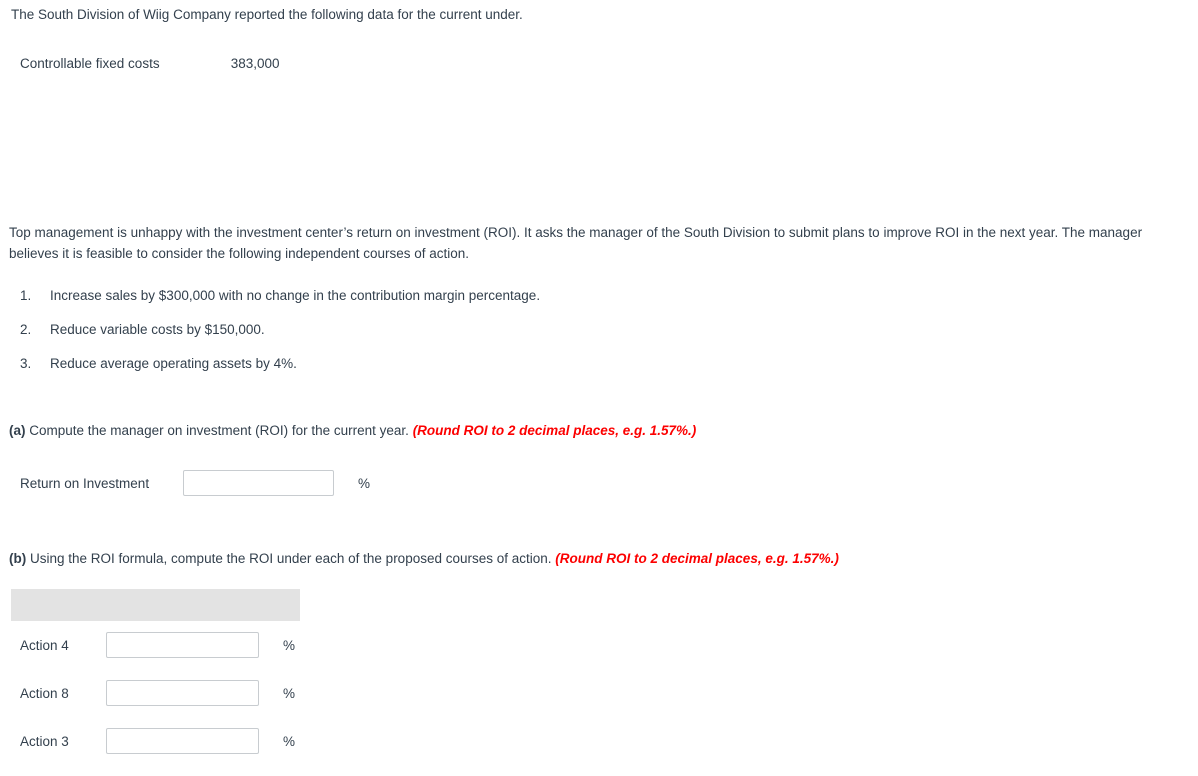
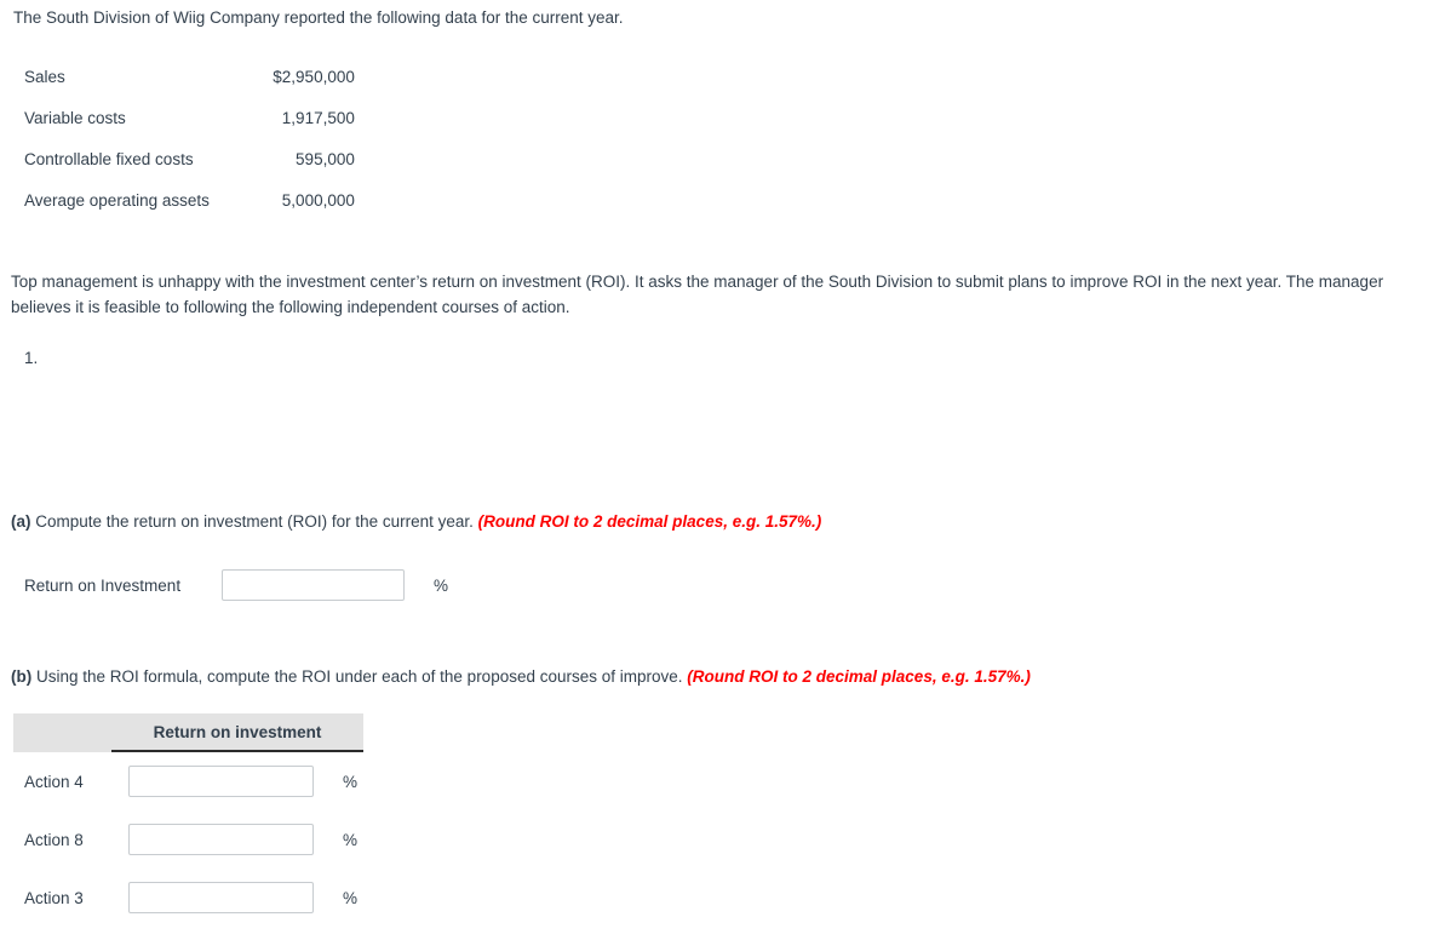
- The South Division of Wiig Company reported the following data for the current under.
+ The South Division of Wiig Company reported the following data for the current year.
+ Sales	$2,950,000
+ Variable costs	1,917,500
- Controllable fixed costs	383,000
+ Controllable fixed costs	595,000
+ Average operating assets	5,000,000
- Top management is unhappy with the investment center’s return on investment (ROI). It asks the manager of the South Division to submit plans to improve ROI in the next year. The manager believes it is feasible to consider the following independent courses of action.
+ Top management is unhappy with the investment center’s return on investment (ROI). It asks the manager of the South Division to submit plans to improve ROI in the next year. The manager believes it is feasible to following the following independent courses of action.
  1.
- Increase sales by $300,000 with no change in the contribution margin percentage.
- 2.
- Reduce variable costs by $150,000.
- 3.
- Reduce average operating assets by 4%.
- (a) Compute the manager on investment (ROI) for the current year. (Round ROI to 2 decimal places, e.g. 1.57%.)
+ (a) Compute the return on investment (ROI) for the current year. (Round ROI to 2 decimal places, e.g. 1.57%.)
  Return on Investment
  %
- (b) Using the ROI formula, compute the ROI under each of the proposed courses of action. (Round ROI to 2 decimal places, e.g. 1.57%.)
+ (b) Using the ROI formula, compute the ROI under each of the proposed courses of improve. (Round ROI to 2 decimal places, e.g. 1.57%.)
+ Return on investment
  Action 4
  %
  Action 8
  %
  Action 3
  %
